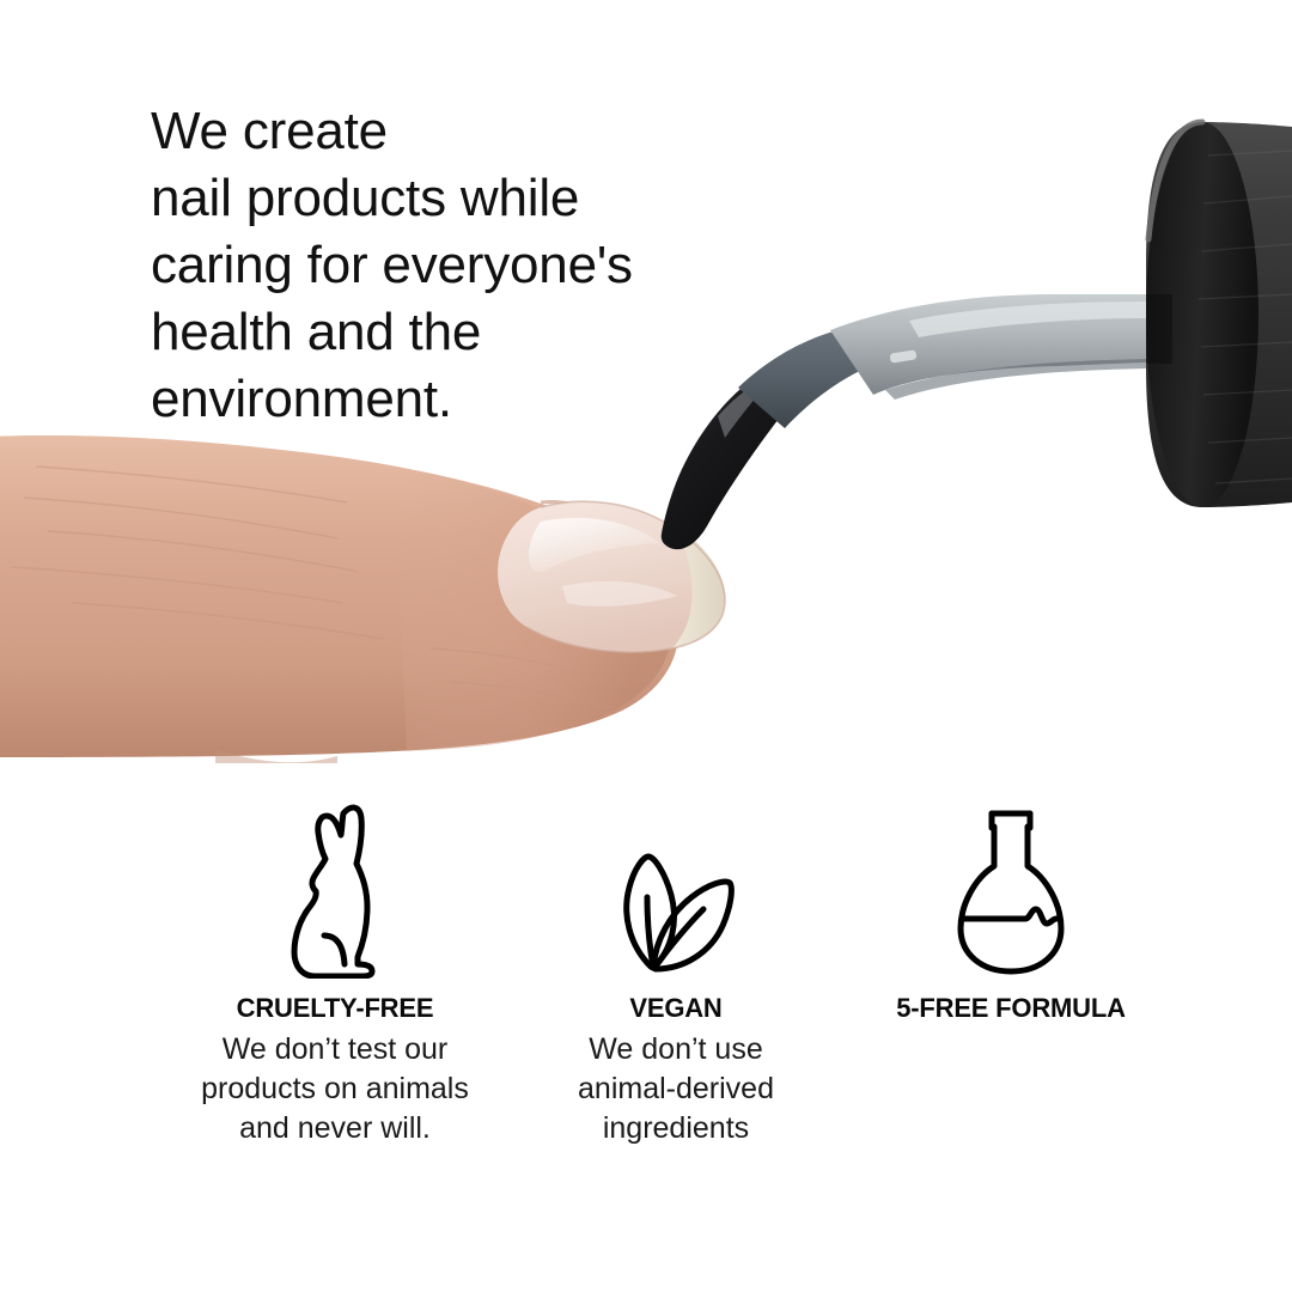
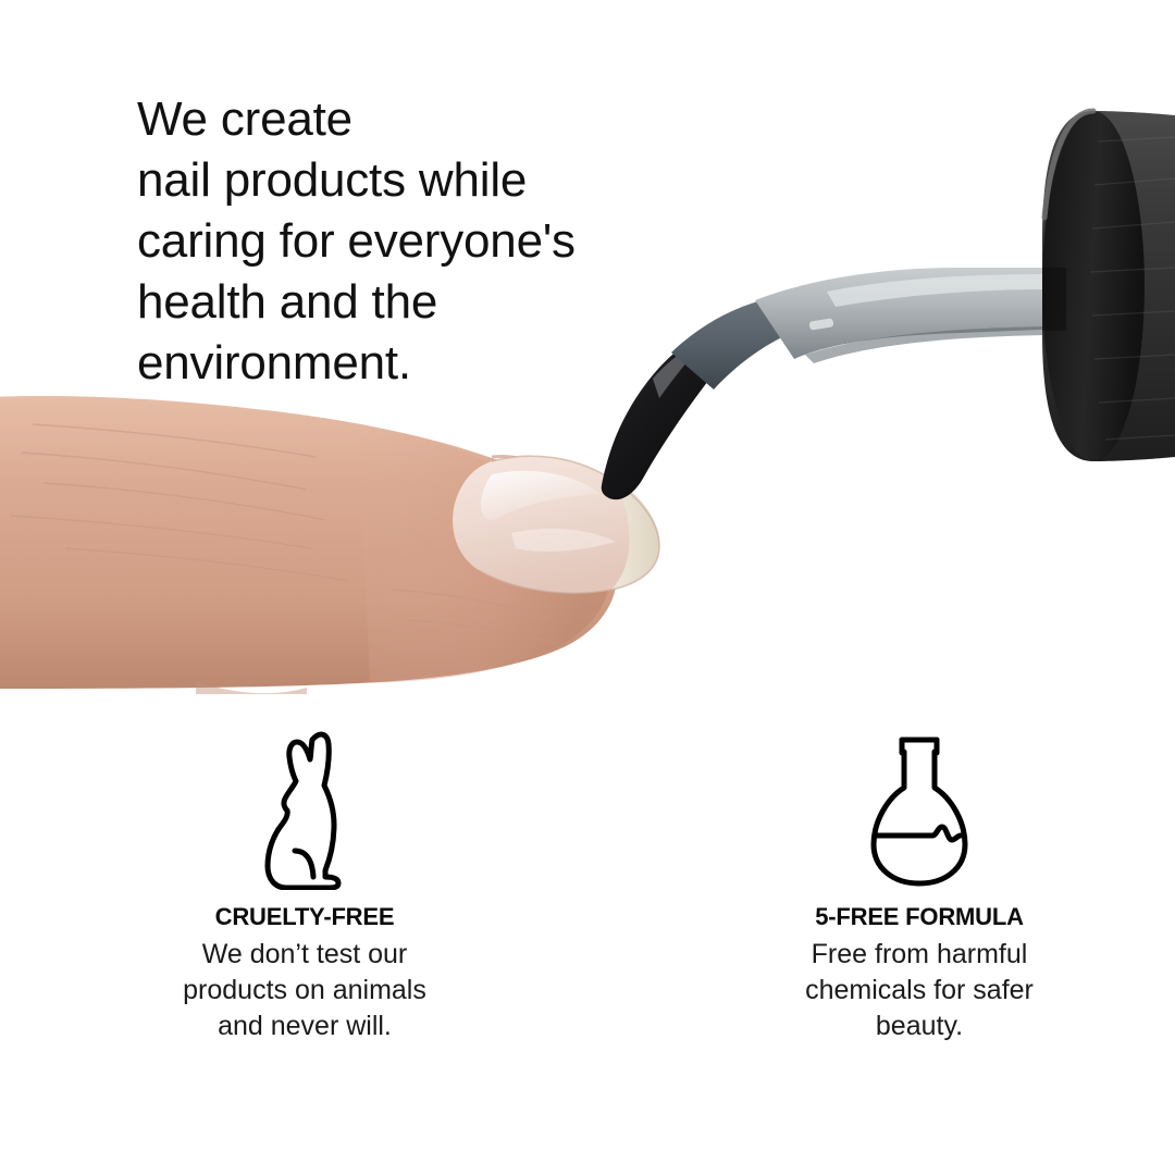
  We create
  nail products while
  caring for everyone's
  health and the
  environment.
  CRUELTY-FREE
  We don’t test our
  products on animals
  and never will.
- VEGAN
- We don’t use
- animal-derived
- ingredients
  5-FREE FORMULA
+ Free from harmful
+ chemicals for safer
+ beauty.
